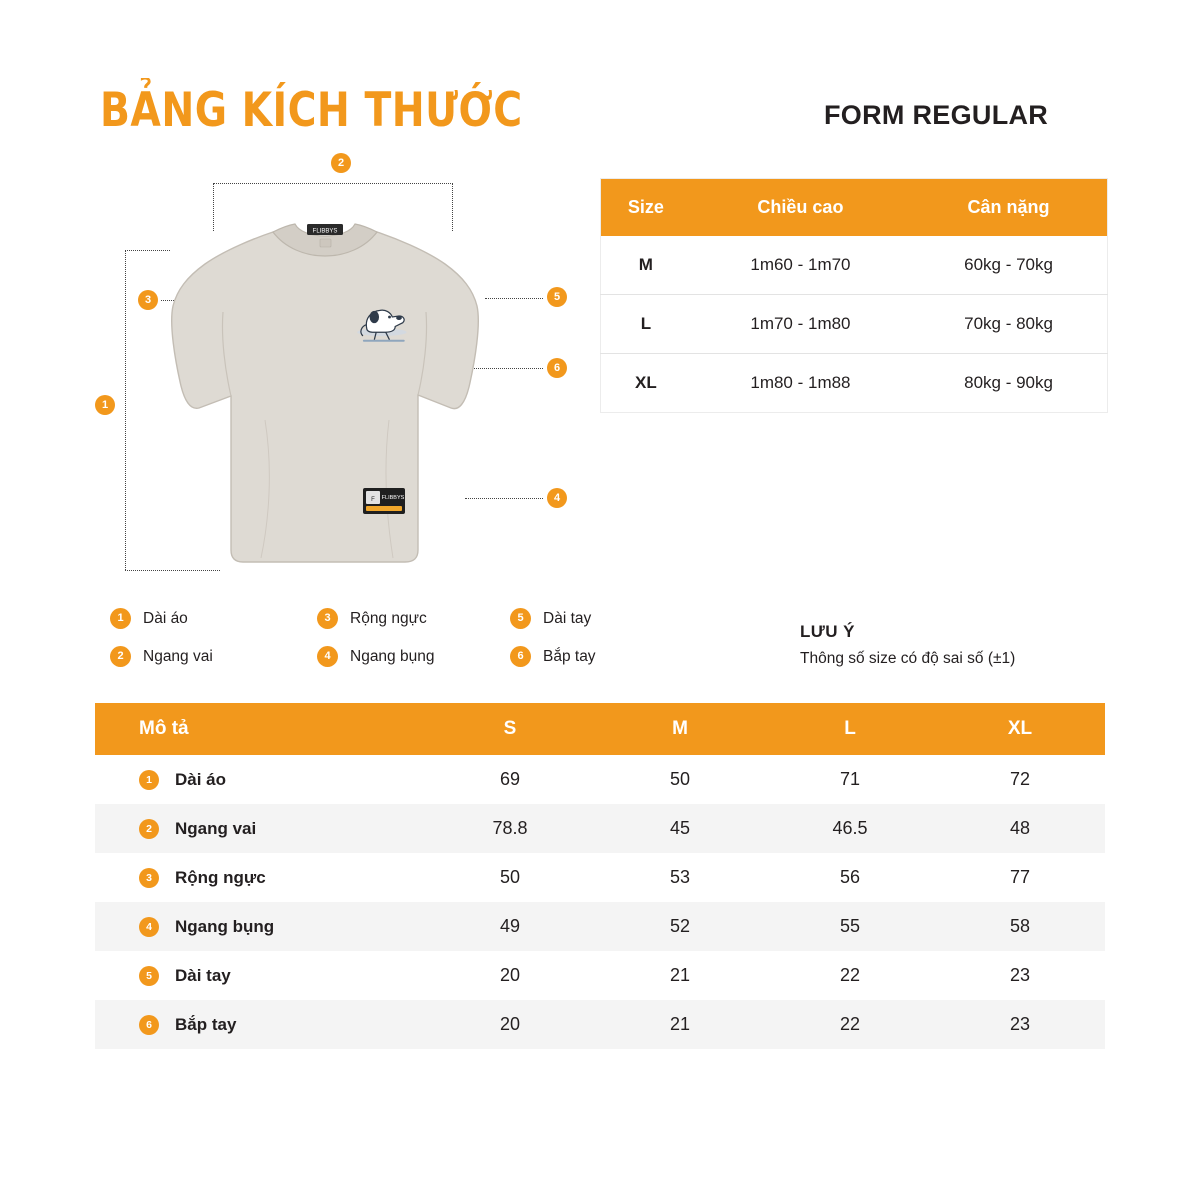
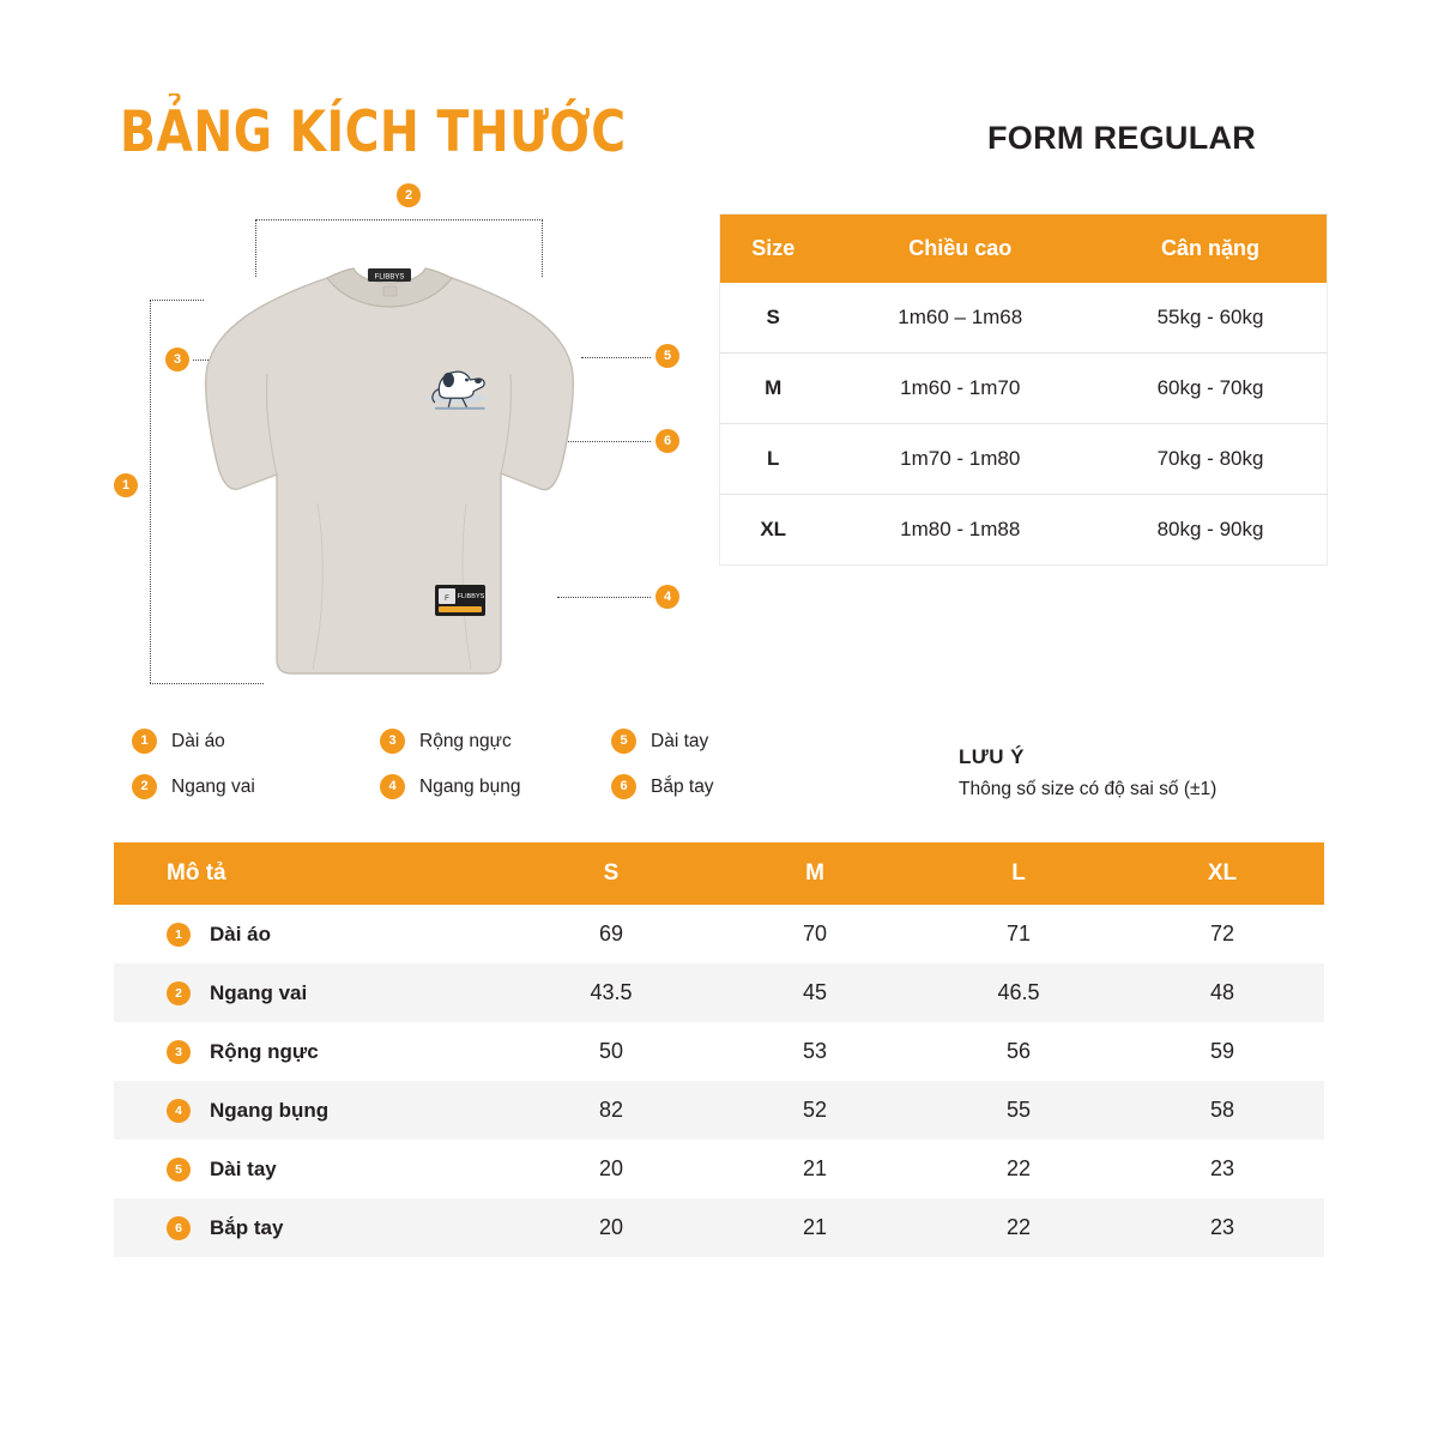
  BẢNG KÍCH THƯỚC
  FORM REGULAR
  2
  1
  3
  5
  6
  4
  1
  Dài áo
  2
  Ngang vai
  3
  Rộng ngực
  4
  Ngang bụng
  5
  Dài tay
  6
  Bắp tay
  LƯU Ý
  Thông số size có độ sai số (±1)
  Size	Chiều cao	Cân nặng
+ S	1m60 – 1m68	55kg - 60kg
  M	1m60 - 1m70	60kg - 70kg
  L	1m70 - 1m80	70kg - 80kg
  XL	1m80 - 1m88	80kg - 90kg
  Mô tả	S	M	L	XL
- 1 Dài áo	69	50	71	72
+ 1 Dài áo	69	70	71	72
- 2 Ngang vai	78.8	45	46.5	48
+ 2 Ngang vai	43.5	45	46.5	48
- 3 Rộng ngực	50	53	56	77
+ 3 Rộng ngực	50	53	56	59
- 4 Ngang bụng	49	52	55	58
+ 4 Ngang bụng	82	52	55	58
  5 Dài tay	20	21	22	23
  6 Bắp tay	20	21	22	23
